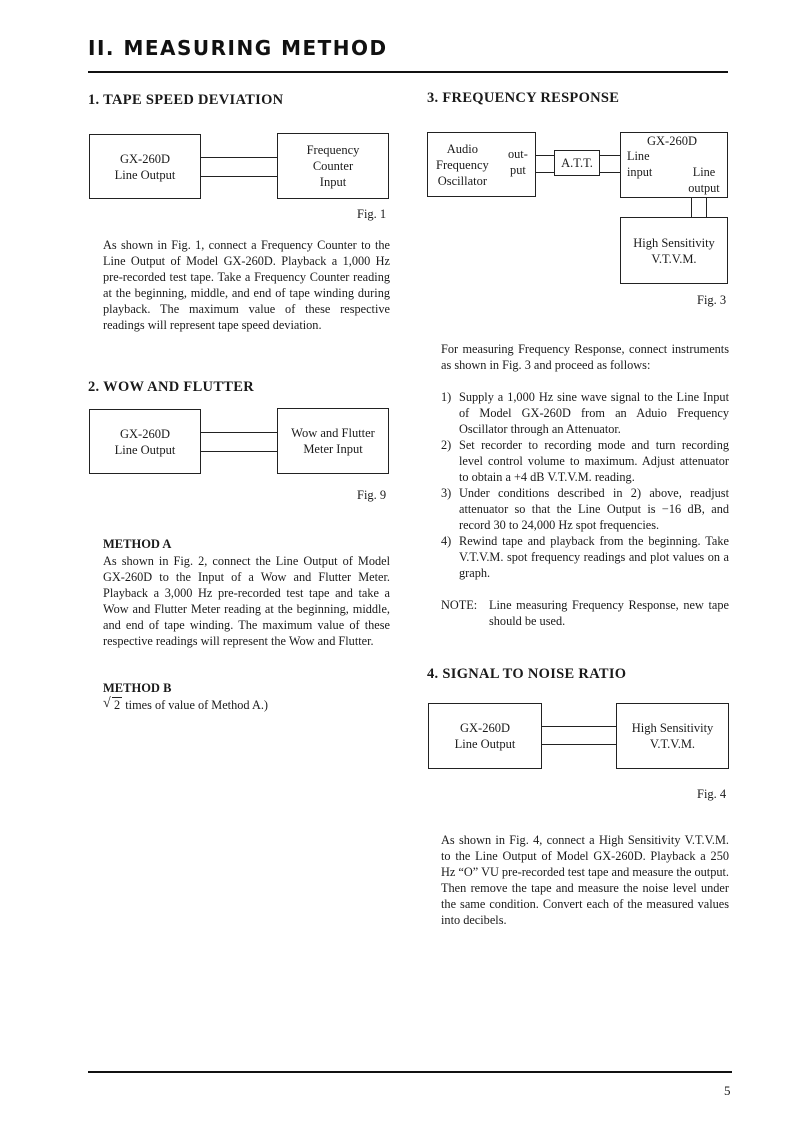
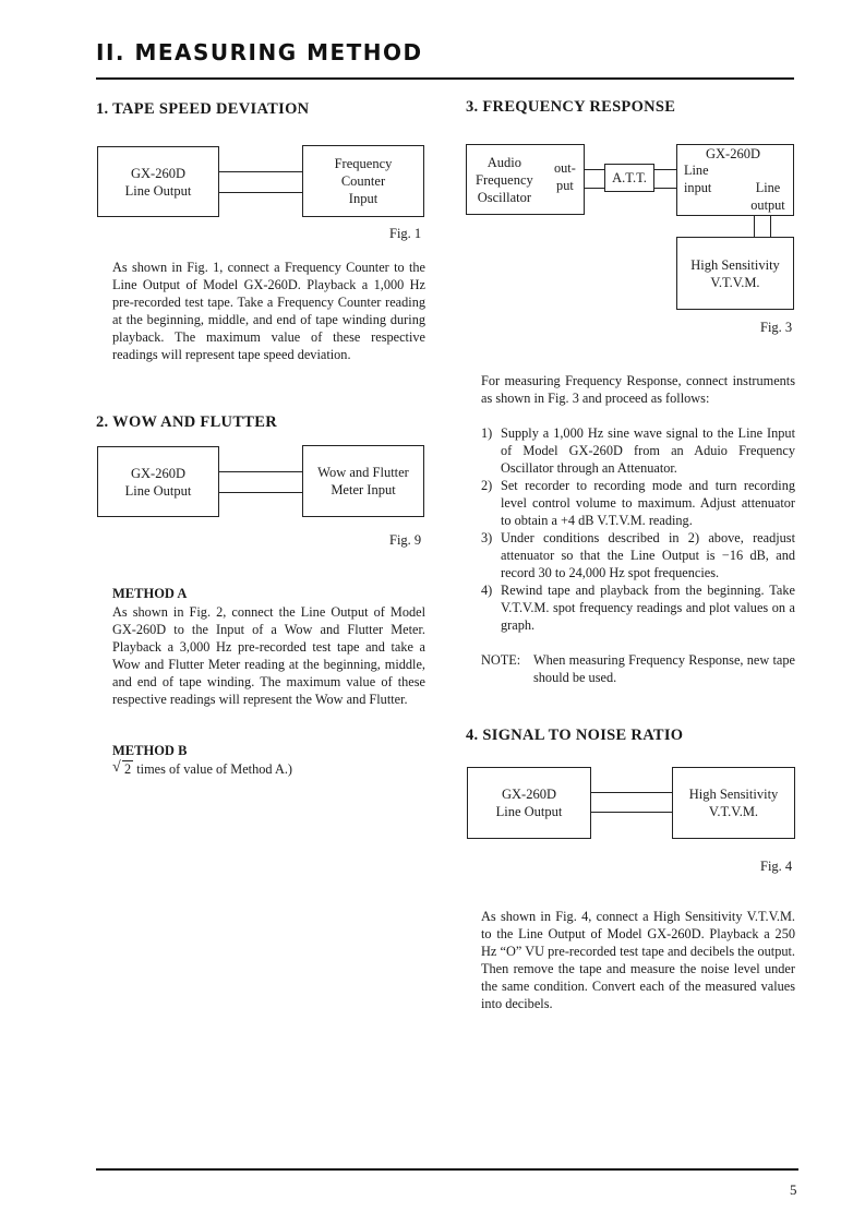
  II. MEASURING METHOD
  1. TAPE SPEED DEVIATION
  GX-260D
  Line Output
  Frequency
  Counter
  Input
  Fig. 1
  As shown in Fig. 1, connect a Frequency Counter to the Line Output of Model GX-260D. Playback a 1,000 Hz pre-recorded test tape. Take a Frequency Counter reading at the beginning, middle, and end of tape winding during playback. The maximum value of these respective readings will represent tape speed deviation.
  2. WOW AND FLUTTER
  GX-260D
  Line Output
  Wow and Flutter
  Meter Input
  Fig. 9
  METHOD A
  As shown in Fig. 2, connect the Line Output of Model GX-260D to the Input of a Wow and Flutter Meter. Playback a 3,000 Hz pre-recorded test tape and take a Wow and Flutter Meter reading at the beginning, middle, and end of tape winding. The maximum value of these respective readings will represent the Wow and Flutter.
  METHOD B
  √
  2 times of value of Method A.)
  3. FREQUENCY RESPONSE
  Audio
  Frequency
  Oscillator
  out-
  put
  A.T.T.
  GX-260D
  Line
  input
  Line
  output
  High Sensitivity
  V.T.V.M.
  Fig. 3
  For measuring Frequency Response, connect instruments as shown in Fig. 3 and proceed as follows:
  1)
  Supply a 1,000 Hz sine wave signal to the Line Input of Model GX-260D from an Aduio Frequency Oscillator through an Attenuator.
  2)
  Set recorder to recording mode and turn recording level control volume to maximum. Adjust attenuator to obtain a +4 dB V.T.V.M. reading.
  3)
  Under conditions described in 2) above, readjust attenuator so that the Line Output is −16 dB, and record 30 to 24,000 Hz spot frequencies.
  4)
  Rewind tape and playback from the beginning. Take V.T.V.M. spot frequency readings and plot values on a graph.
  NOTE:
- Line measuring Frequency Response, new tape should be used.
+ When measuring Frequency Response, new tape should be used.
  4. SIGNAL TO NOISE RATIO
  GX-260D
  Line Output
  High Sensitivity
  V.T.V.M.
  Fig. 4
- As shown in Fig. 4, connect a High Sensitivity V.T.V.M. to the Line Output of Model GX-260D. Playback a 250 Hz “O” VU pre-recorded test tape and measure the output. Then remove the tape and measure the noise level under the same condition. Convert each of the measured values into decibels.
+ As shown in Fig. 4, connect a High Sensitivity V.T.V.M. to the Line Output of Model GX-260D. Playback a 250 Hz “O” VU pre-recorded test tape and decibels the output. Then remove the tape and measure the noise level under the same condition. Convert each of the measured values into decibels.
  5
